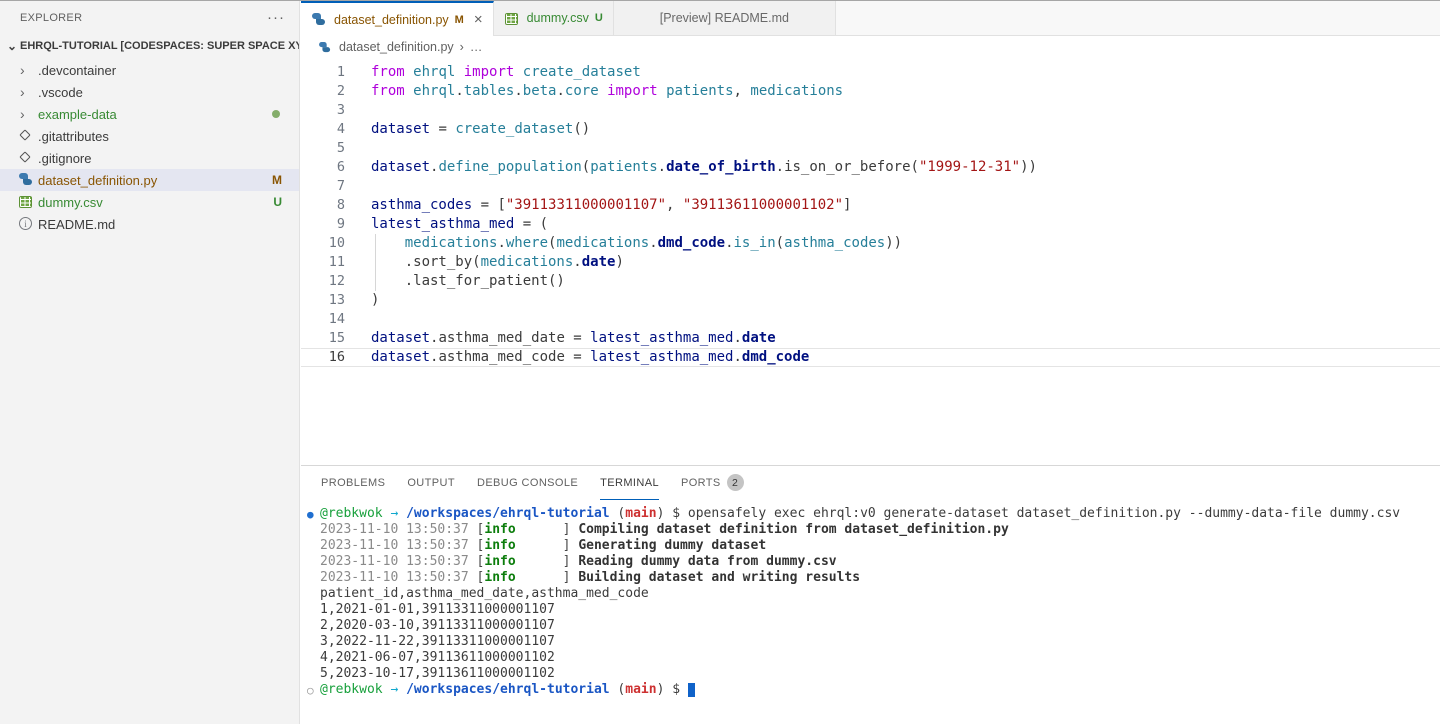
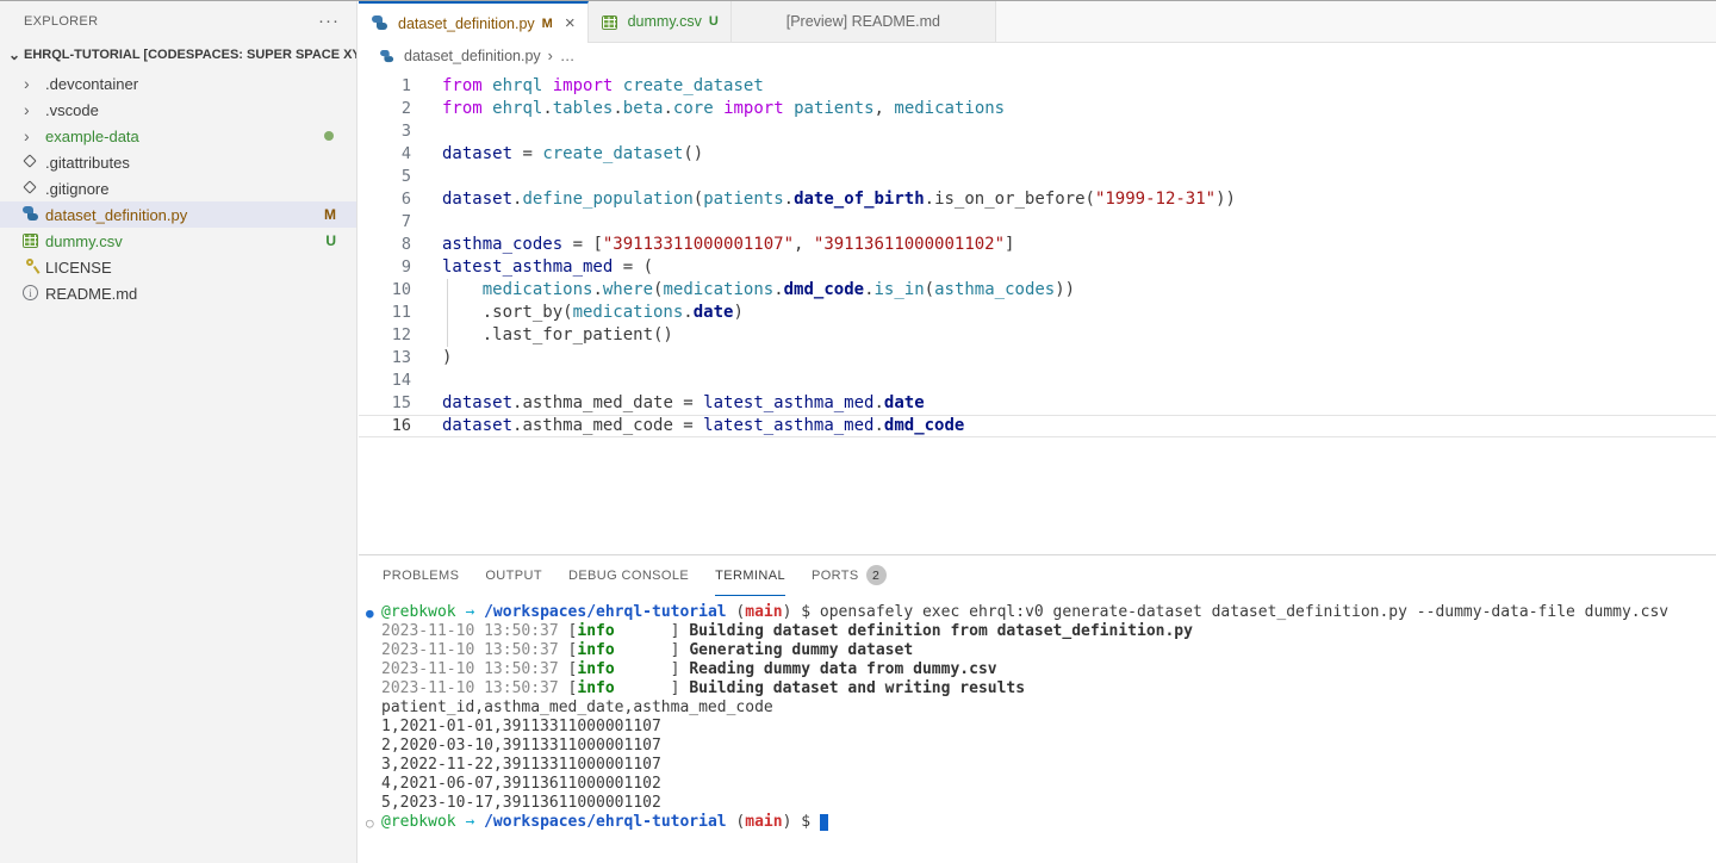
  EXPLORER
  ···
  ⌄
  EHRQL-TUTORIAL [CODESPACES: SUPER SPACE XY
  ›
  .devcontainer
  ›
  .vscode
  ›
  example-data
  .gitattributes
  .gitignore
  dataset_definition.py
  M
  dummy.csv
  U
+ LICENSE
  i
  README.md
  dataset_definition.py
  M
  ×
  dummy.csv
  U
  [Preview] README.md
  dataset_definition.py
  ›
  …
  1
  from ehrql import create_dataset
  2
  from ehrql.tables.beta.core import patients, medications
  3
  4
  dataset = create_dataset()
  5
  6
  dataset.define_population(patients.date_of_birth.is_on_or_before("1999-12-31"))
  7
  8
  asthma_codes = ["39113311000001107", "39113611000001102"]
  9
  latest_asthma_med = (
  10
  medications.where(medications.dmd_code.is_in(asthma_codes))
  11
  .sort_by(medications.date)
  12
  .last_for_patient()
  13
  )
  14
  15
  dataset.asthma_med_date = latest_asthma_med.date
  16
  dataset.asthma_med_code = latest_asthma_med.dmd_code
  PROBLEMS
  OUTPUT
  DEBUG CONSOLE
  TERMINAL
  PORTS
  2
  ●
  @rebkwok → /workspaces/ehrql-tutorial (main) $ opensafely exec ehrql:v0 generate-dataset dataset_definition.py --dummy-data-file dummy.csv
- 2023-11-10 13:50:37 [info ] Compiling dataset definition from dataset_definition.py
+ 2023-11-10 13:50:37 [info ] Building dataset definition from dataset_definition.py
  2023-11-10 13:50:37 [info ] Generating dummy dataset
  2023-11-10 13:50:37 [info ] Reading dummy data from dummy.csv
  2023-11-10 13:50:37 [info ] Building dataset and writing results
  patient_id,asthma_med_date,asthma_med_code
  1,2021-01-01,39113311000001107
  2,2020-03-10,39113311000001107
  3,2022-11-22,39113311000001107
  4,2021-06-07,39113611000001102
  5,2023-10-17,39113611000001102
  ○
  @rebkwok → /workspaces/ehrql-tutorial (main) $
